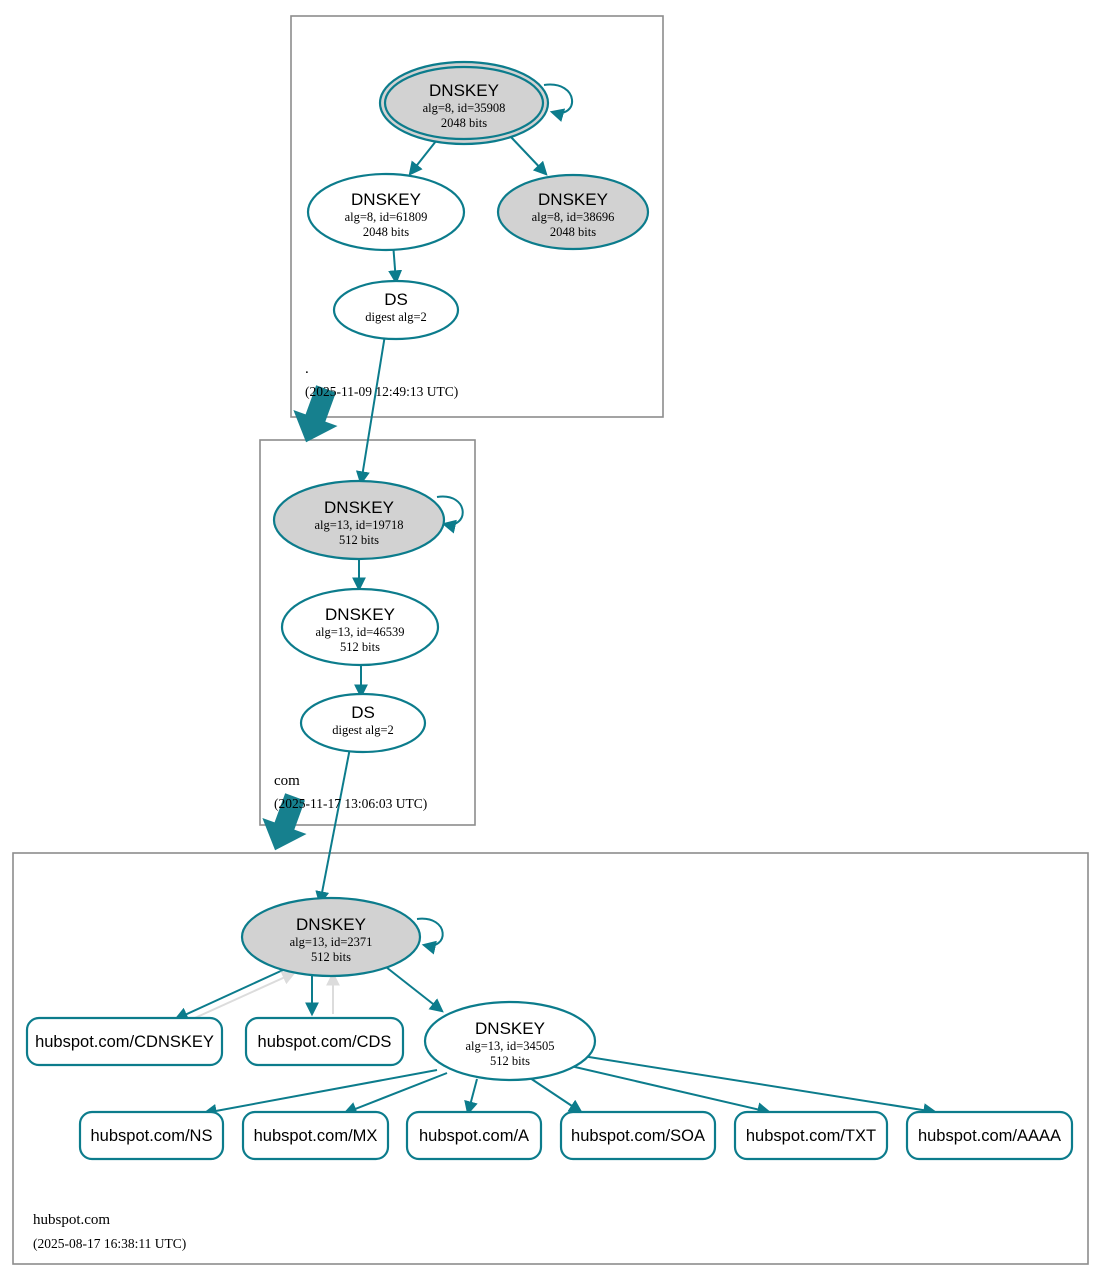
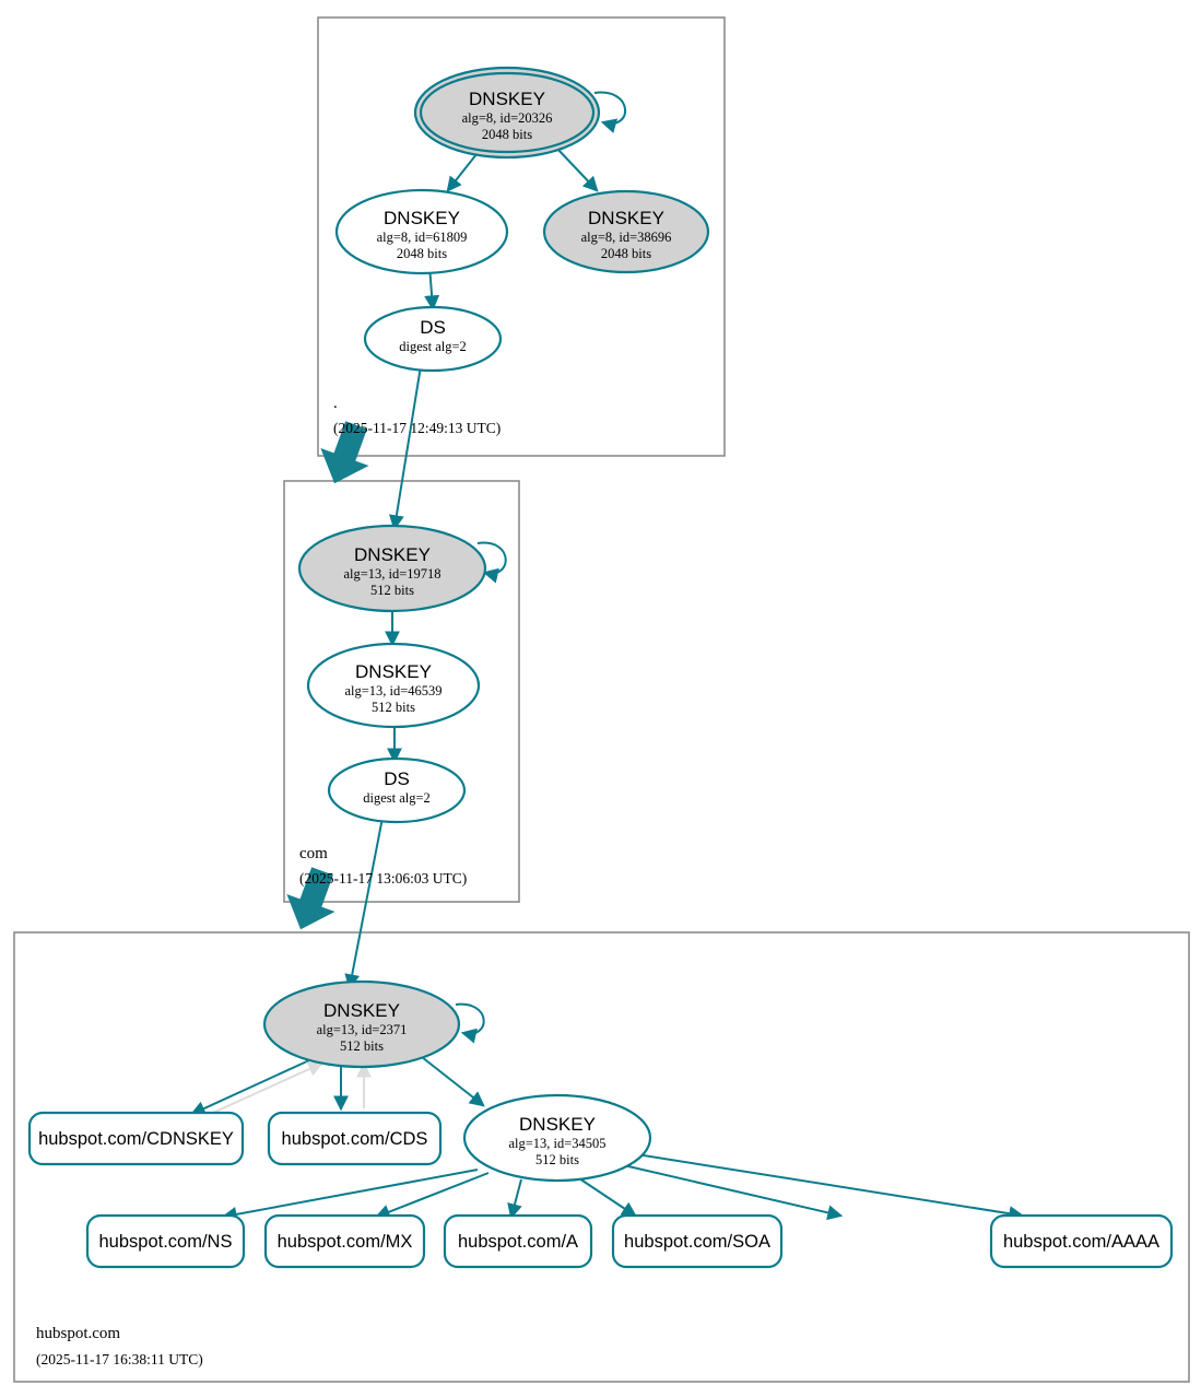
  DNSKEY
- alg=8, id=35908
+ alg=8, id=20326
  2048 bits
  DNSKEY
  alg=8, id=61809
  2048 bits
  DNSKEY
  alg=8, id=38696
  2048 bits
  DS
  digest alg=2
  .
- (2025-11-09 12:49:13 UTC)
+ (2025-11-17 12:49:13 UTC)
  DNSKEY
  alg=13, id=19718
  512 bits
  DNSKEY
  alg=13, id=46539
  512 bits
  DS
  digest alg=2
  com
  (2025-11-17 13:06:03 UTC)
  DNSKEY
  alg=13, id=2371
  512 bits
  DNSKEY
  alg=13, id=34505
  512 bits
  hubspot.com/CDNSKEY
  hubspot.com/CDS
  hubspot.com/NS
  hubspot.com/MX
  hubspot.com/A
  hubspot.com/SOA
- hubspot.com/TXT
  hubspot.com/AAAA
  hubspot.com
- (2025-08-17 16:38:11 UTC)
+ (2025-11-17 16:38:11 UTC)
